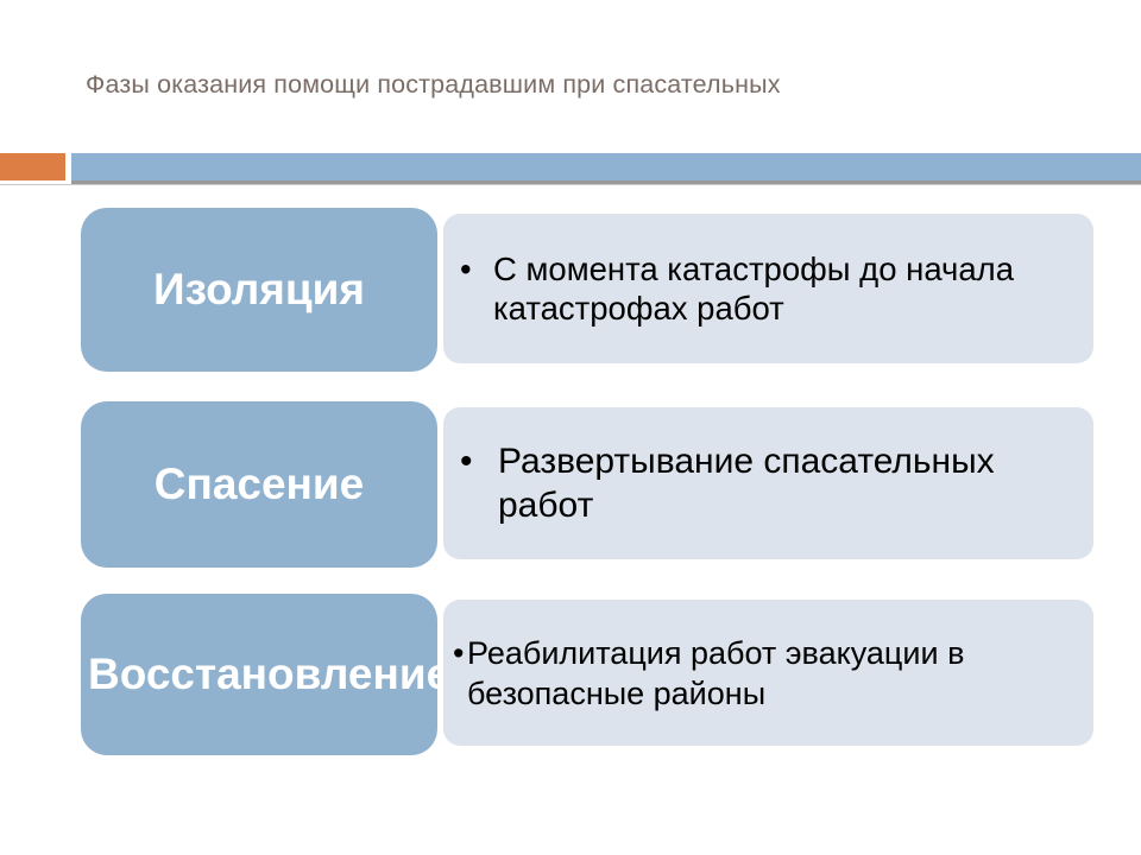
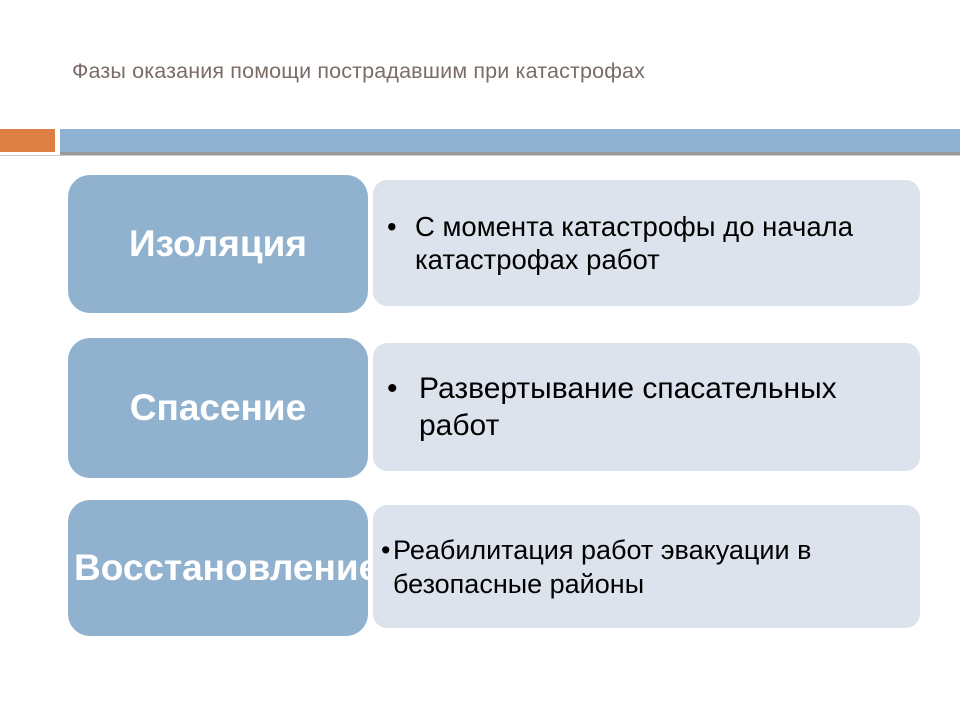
- Фазы оказания помощи пострадавшим при спасательных
+ Фазы оказания помощи пострадавшим при катастрофах
  Изоляция
  •
  С момента катастрофы до начала катастрофах работ
  Спасение
  •
  Развертывание спасательных работ
  Восстановление
  •
  Реабилитация работ эвакуации в безопасные районы
